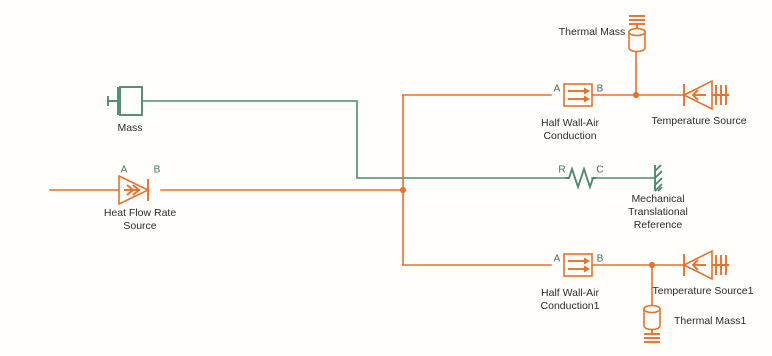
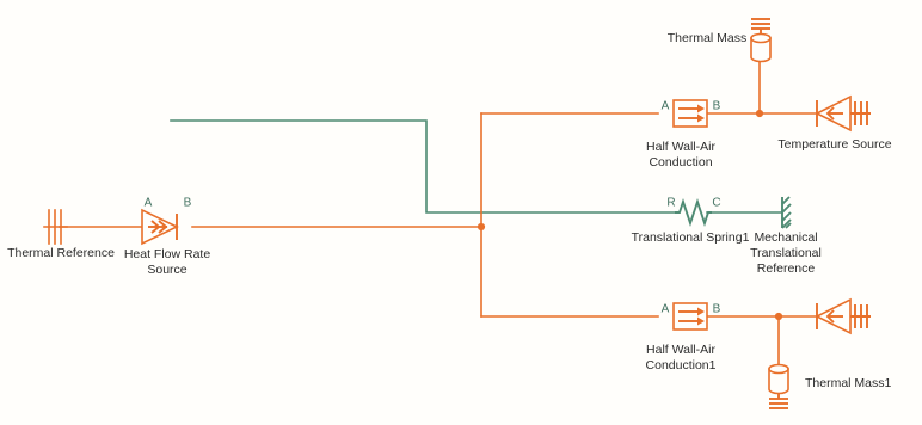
+ Thermal Reference
  A
  B
  Heat Flow Rate
  Source
- Mass
  A
  B
  Half Wall-Air
  Conduction
  Thermal Mass
  Temperature Source
  R
  C
+ Translational Spring1
  Mechanical
  Translational
  Reference
  A
  B
  Half Wall-Air
  Conduction1
- Temperature Source1
  Thermal Mass1
